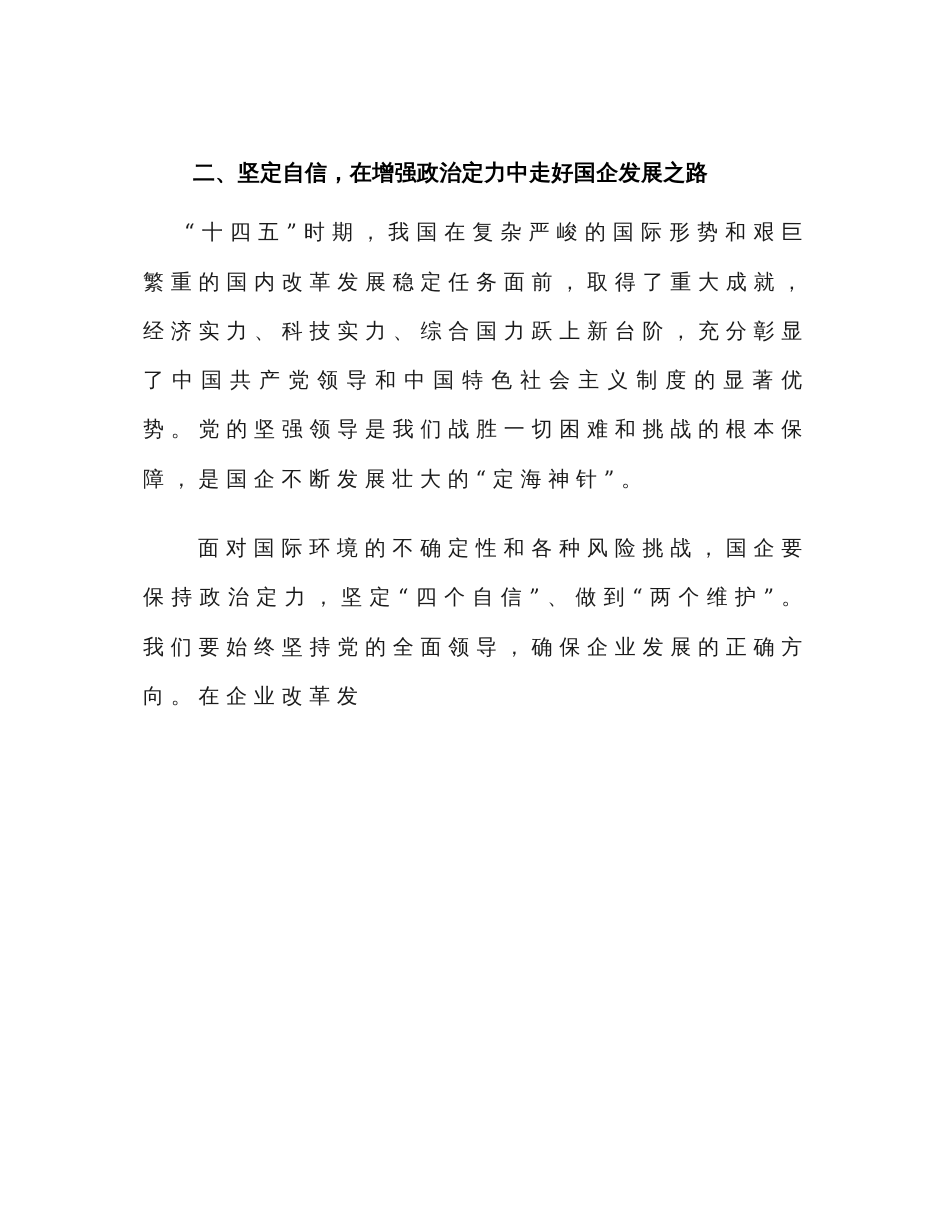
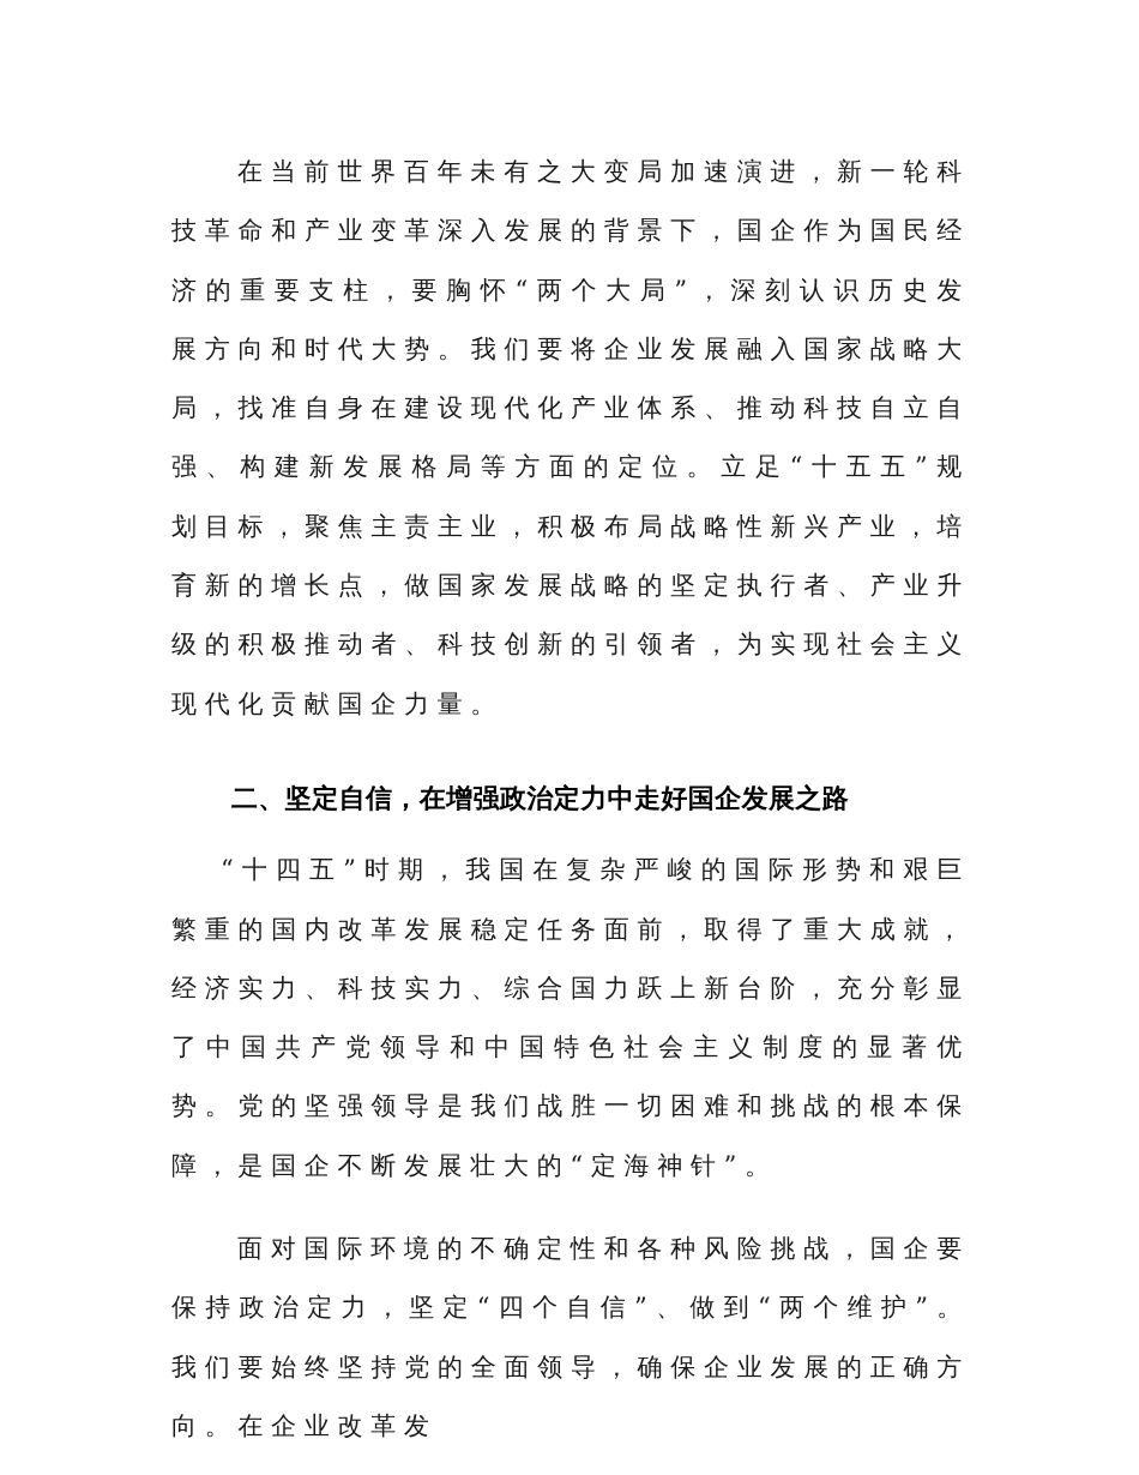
+ 在当前世界百年未有之大变局加速演进，新一轮科技革命和产业变革深入发展的背景下，国企作为国民经济的重要支柱，要胸怀“两个大局”，深刻认识历史发展方向和时代大势。我们要将企业发展融入国家战略大局，找准自身在建设现代化产业体系、推动科技自立自强、构建新发展格局等方面的定位。立足“十五五”规划目标，聚焦主责主业，积极布局战略性新兴产业，培育新的增长点，做国家发展战略的坚定执行者、产业升级的积极推动者、科技创新的引领者，为实现社会主义现代化贡献国企力量。
  二、坚定自信，在增强政治定力中走好国企发展之路
  “十四五”时期，我国在复杂严峻的国际形势和艰巨繁重的国内改革发展稳定任务面前，取得了重大成就，经济实力、科技实力、综合国力跃上新台阶，充分彰显了中国共产党领导和中国特色社会主义制度的显著优势。党的坚强领导是我们战胜一切困难和挑战的根本保障，是国企不断发展壮大的“定海神针”。
  面对国际环境的不确定性和各种风险挑战，国企要保持政治定力，坚定“四个自信”、做到“两个维护”。我们要始终坚持党的全面领导，确保企业发展的正确方向。在企业改革发
